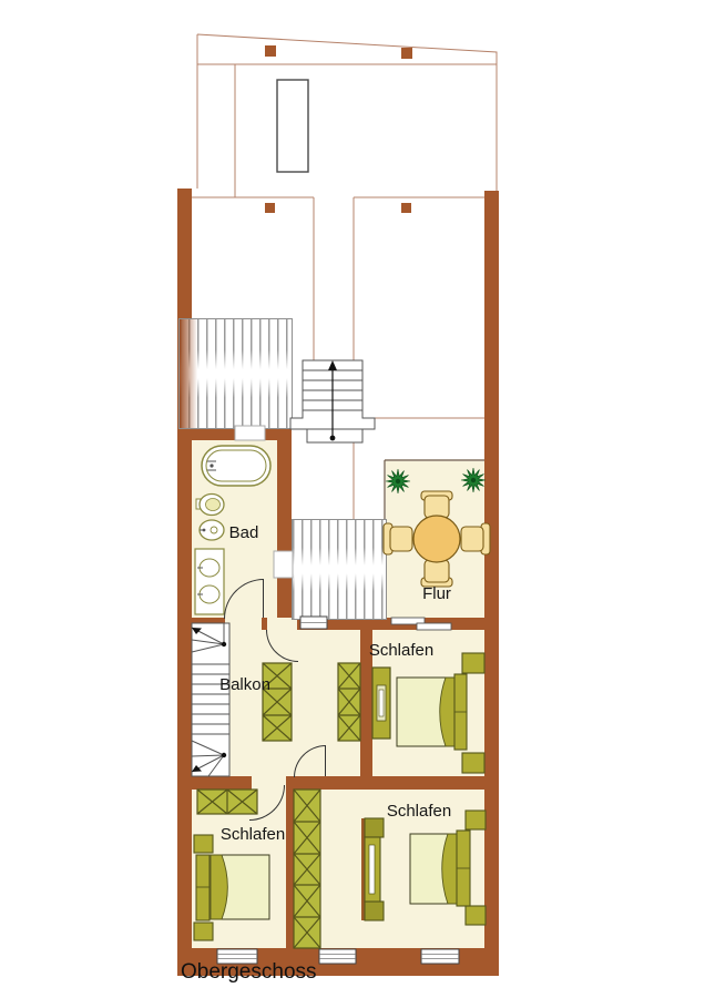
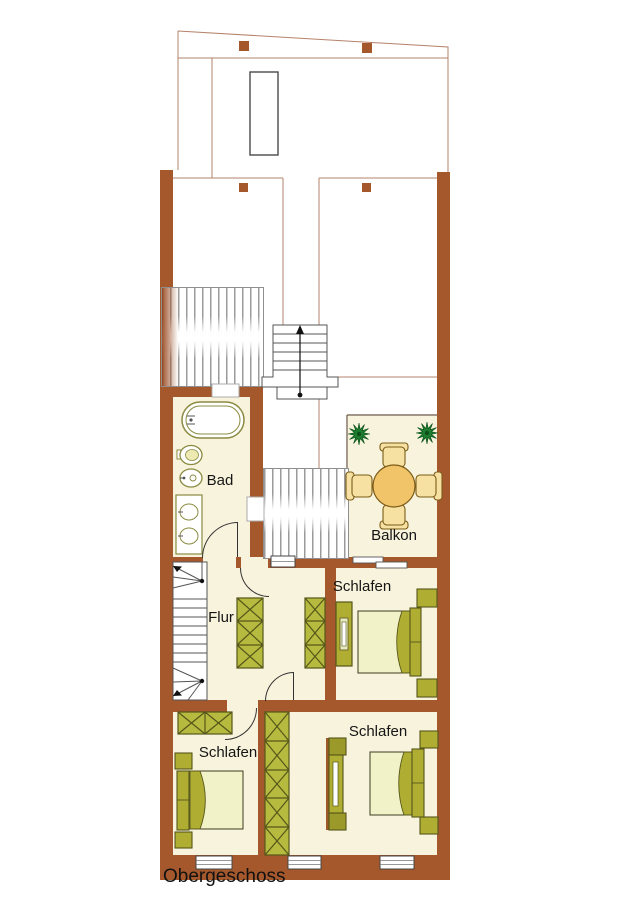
  Bad
- Flur
+ Balkon
  Schlafen
- Balkon
+ Flur
  Schlafen
  Schlafen
  Obergeschoss
